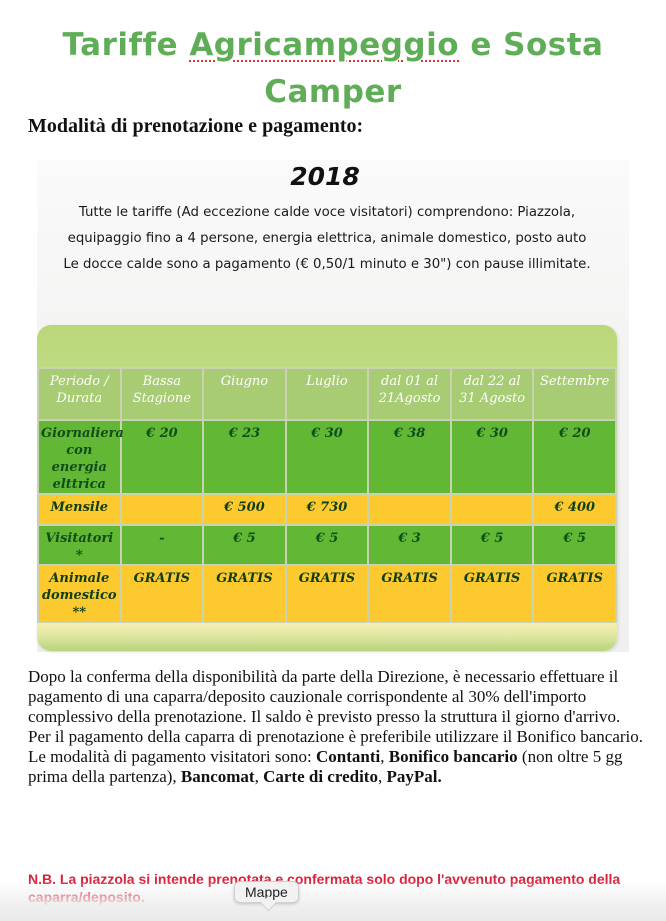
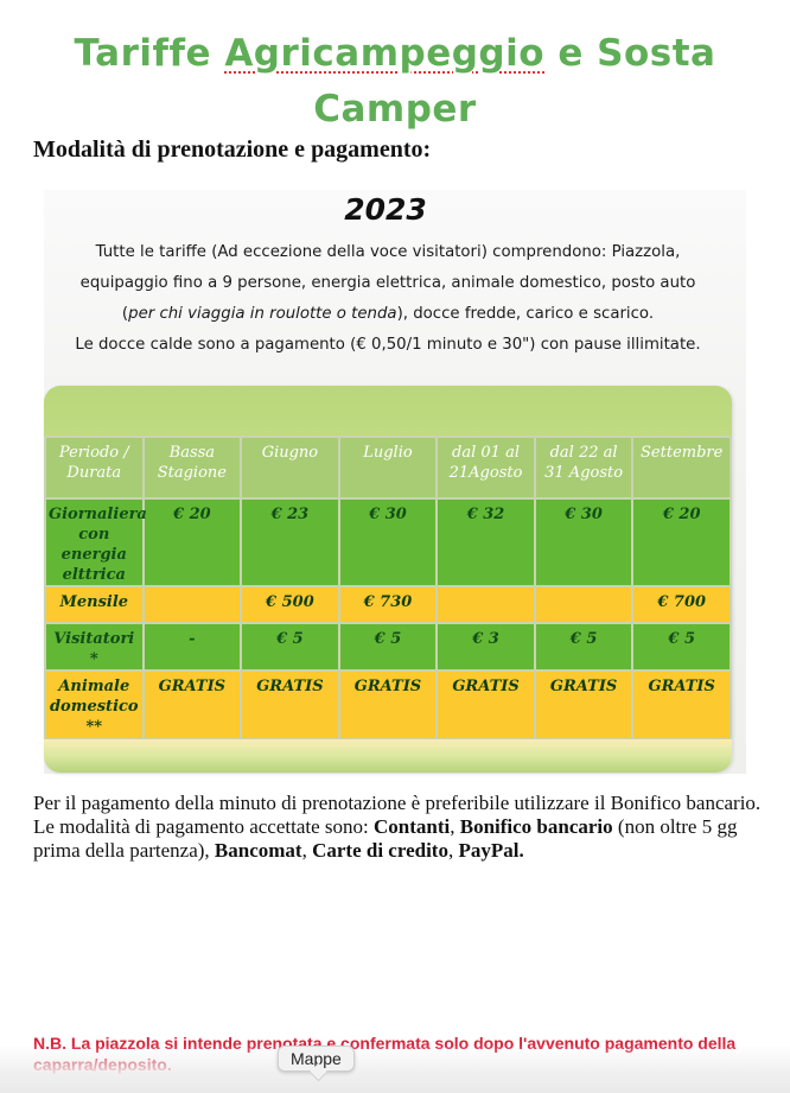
  Tariffe Agricampeggio e Sosta
  Camper
  Modalità di prenotazione e pagamento:
- 2018
+ 2023
- Tutte le tariffe (Ad eccezione calde voce visitatori) comprendono: Piazzola,
+ Tutte le tariffe (Ad eccezione della voce visitatori) comprendono: Piazzola,
- equipaggio fino a 4 persone, energia elettrica, animale domestico, posto auto
+ equipaggio fino a 9 persone, energia elettrica, animale domestico, posto auto
+ (per chi viaggia in roulotte o tenda), docce fredde, carico e scarico.
  Le docce calde sono a pagamento (€ 0,50/1 minuto e 30") con pause illimitate.
  Periodo / Durata	Bassa Stagione	Giugno	Luglio	dal 01 al 21Agosto	dal 22 al 31 Agosto	Settembre
- Giornaliera con energia elttrica	€ 20	€ 23	€ 30	€ 38	€ 30	€ 20
+ Giornaliera con energia elttrica	€ 20	€ 23	€ 30	€ 32	€ 30	€ 20
- Mensile		€ 500	€ 730			€ 400
+ Mensile		€ 500	€ 730			€ 700
  Visitatori *	-	€ 5	€ 5	€ 3	€ 5	€ 5
  Animale domestico **	GRATIS	GRATIS	GRATIS	GRATIS	GRATIS	GRATIS
- Dopo la conferma della disponibilità da parte della Direzione, è necessario effettuare il pagamento di una caparra/deposito cauzionale corrispondente al 30% dell'importo complessivo della prenotazione. Il saldo è previsto presso la struttura il giorno d'arrivo.
- Per il pagamento della caparra di prenotazione è preferibile utilizzare il Bonifico bancario.
+ Per il pagamento della minuto di prenotazione è preferibile utilizzare il Bonifico bancario.
- Le modalità di pagamento visitatori sono: Contanti, Bonifico bancario (non oltre 5 gg prima della partenza), Bancomat, Carte di credito, PayPal.
+ Le modalità di pagamento accettate sono: Contanti, Bonifico bancario (non oltre 5 gg prima della partenza), Bancomat, Carte di credito, PayPal.
  N.B. La piazzola si intende prenotata e confermata solo dopo l'avvenuto pagamento della
  Mappe
